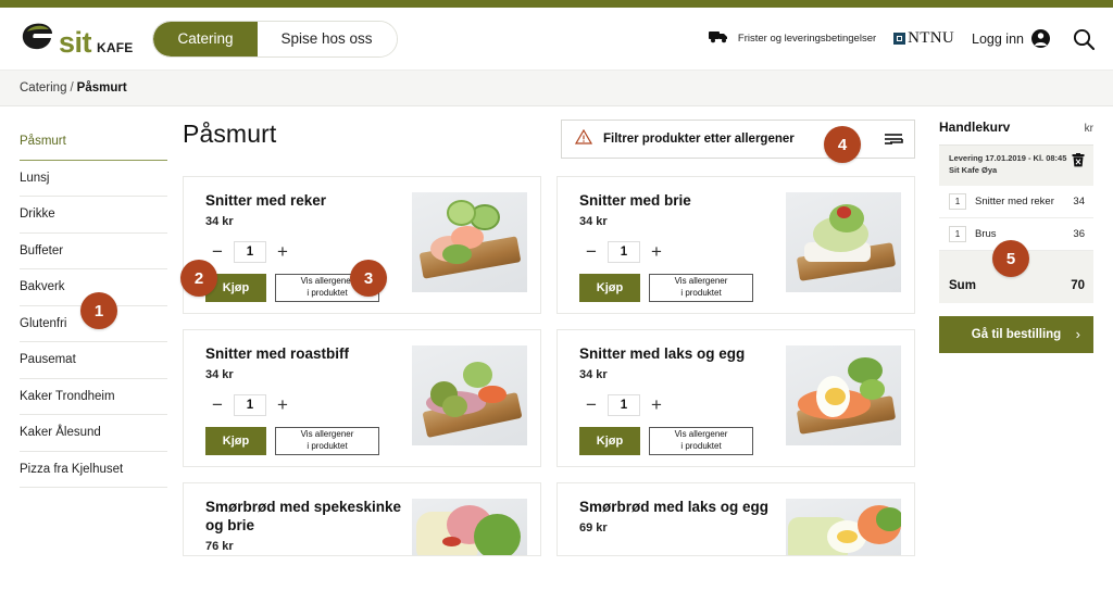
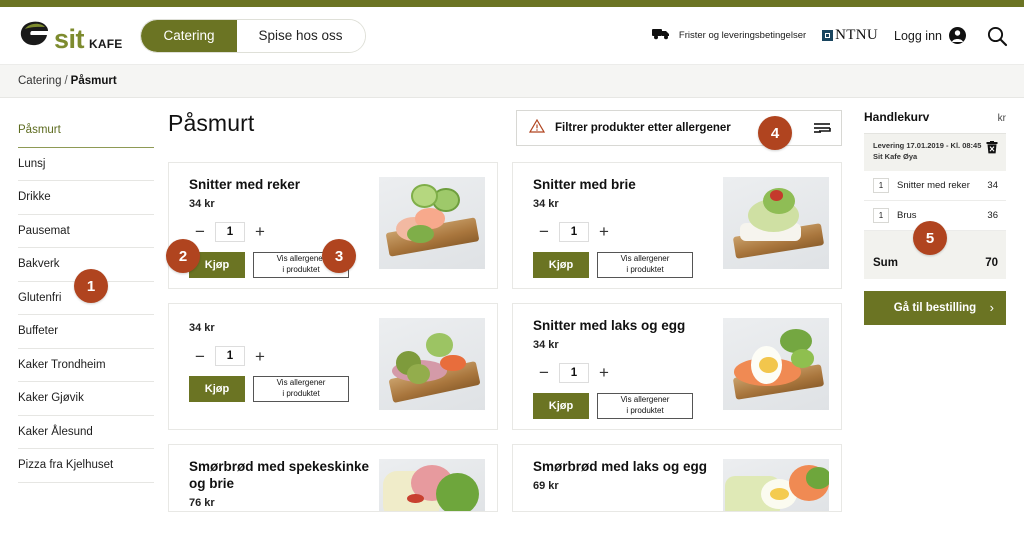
  sit
  KAFE
  Catering
  Spise hos oss
  Frister og leveringsbetingelser
  NTNU
  Logg inn
  Catering / Påsmurt
  Påsmurt
  Lunsj
  Drikke
- Buffeter
+ Pausemat
  Bakverk
  Glutenfri
- Pausemat
+ Buffeter
  Kaker Trondheim
+ Kaker Gjøvik
  Kaker Ålesund
  Pizza fra Kjelhuset
  Påsmurt
  Filtrer produkter etter allergener
  Snitter med reker
  34 kr
  −
  1
  +
  Kjøp
  Vis allergene
  i produktet
  Snitter med brie
  34 kr
  −
  1
  +
  Kjøp
  Vis allergener
  i produktet
- Snitter med roastbiff
  34 kr
  −
  1
  +
  Kjøp
  Vis allergener
  i produktet
  Snitter med laks og egg
  34 kr
  −
  1
  +
  Kjøp
  Vis allergener
  i produktet
  Smørbrød med spekeskinke og brie
  76 kr
  Smørbrød med laks og egg
  69 kr
  Handlekurv
  kr
  Levering 17.01.2019 - Kl. 08:45
  Sit Kafe Øya
  1
  Snitter med reker
  34
  1
  Brus
  36
  Sum
  70
  Gå til bestilling
  ›
  1
  2
  3
  4
  5
